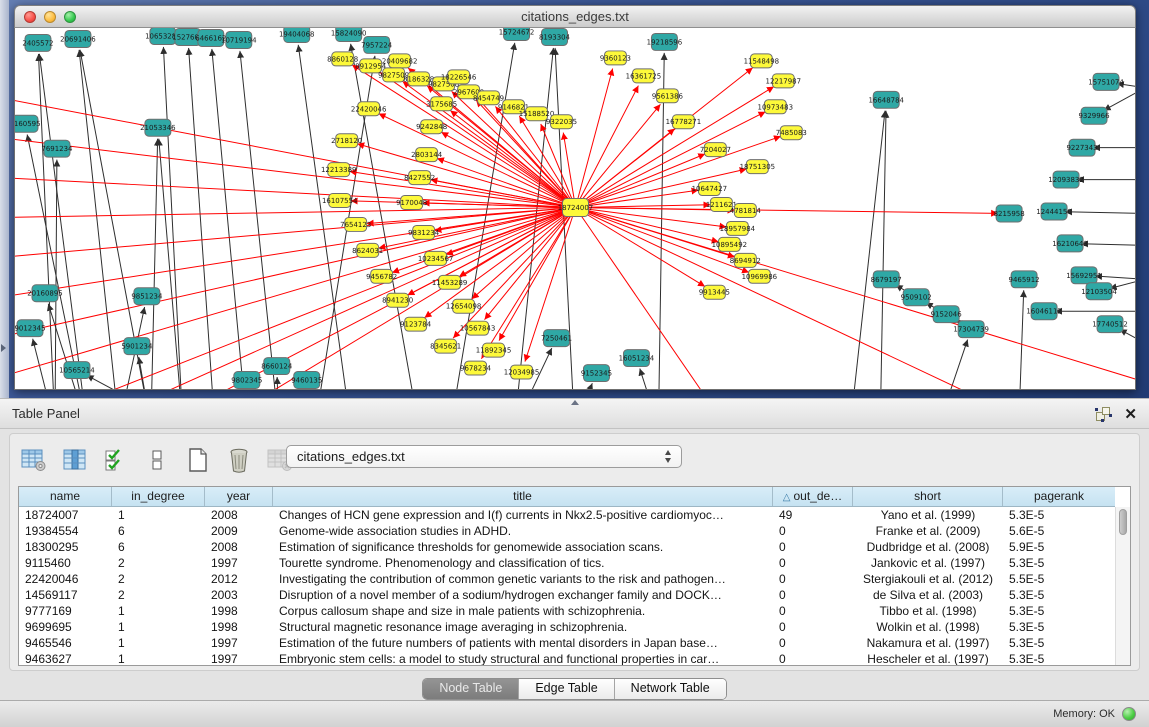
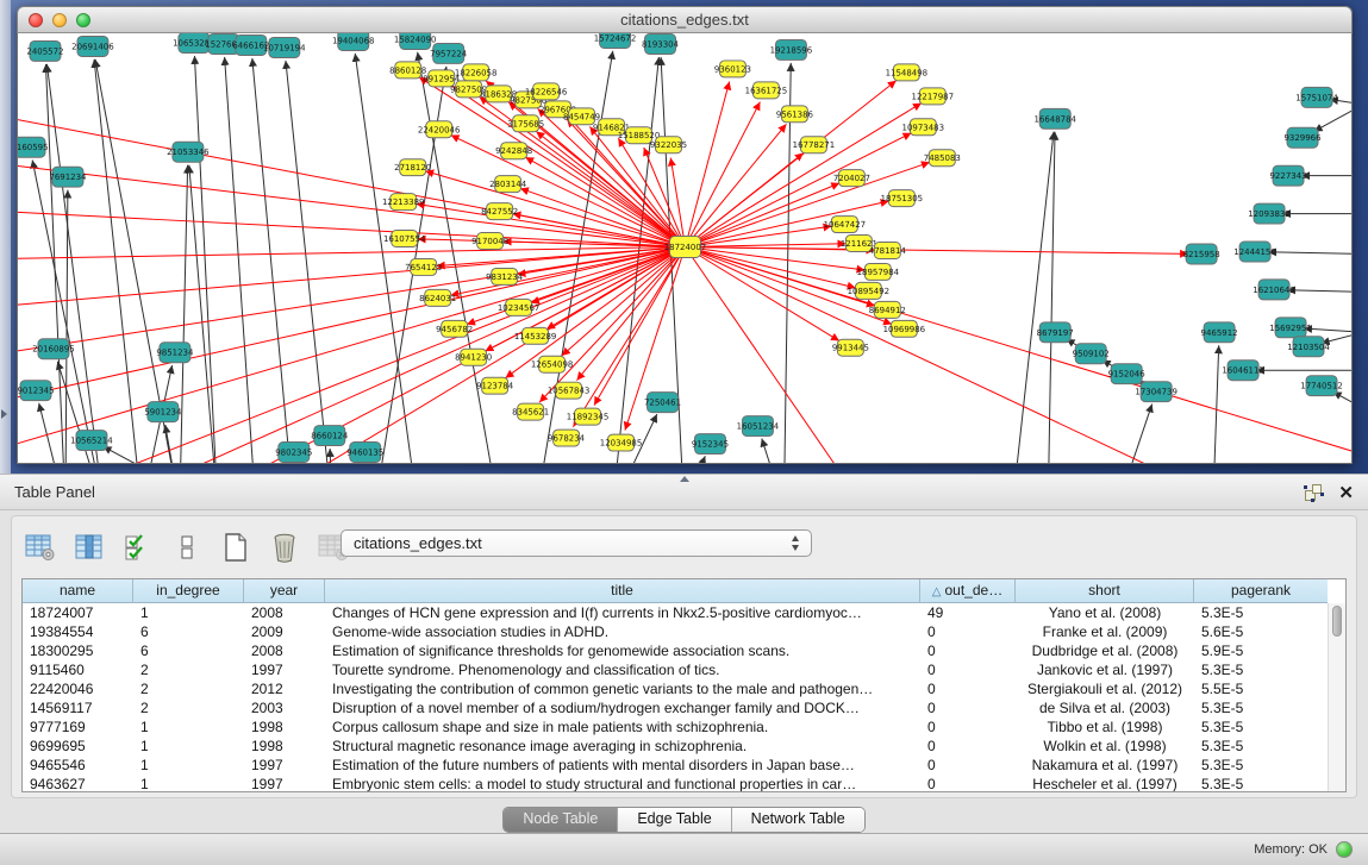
  citations_edges.txt
  8860128
  8912954
- 20409682
+ 18226058
  9827509
  8186328
  98275
  18226546
  296760
  3175685
  8454749
  914682
  22420046
  15188520
  9322035
  2718120
  2803144
  12213389
  8427552
  16107554
  9170048
  9831234
  8624031
  9456782
  11453289
  8941230
  12654098
  9123784
  10567843
  8345621
  11892345
  12034985
  9360123
  16361725
  9561386
  16778271
  7204027
  11548498
  10973483
  7485083
  18751305
  121162
  4781814
  18957984
  10895492
  10969986
  9913445
  20691406
  1065328
  152760
  6466162
  10719194
  19404068
  15824090
  15724672
  8193304
  19218596
  7691234
  20160895
  5901234
  9012345
  9802345
  8660124
  9460135
  7250461
  9152345
  16051234
  16648784
  15751074
  9227343
  12093832
  12444150
  8215958
  16210643
  15692951
  12103504
  17740512
  8679197
  9152046
  17304739
  16046112
  9465912
  18724007
  Table Panel
  ✕
  citations_edges.txt
  name
  in_degree
  year
  title
  △ out_de…
  short
  pagerank
  18724007
  1
  2008
  Changes of HCN gene expression and I(f) currents in Nkx2.5-positive cardiomyoc…
  49
- Yano et al. (1999)
+ Yano et al. (2008)
  5.3E-5
  19384554
  6
  2009
  Genome-wide association studies in ADHD.
  0
  Franke et al. (2009)
  5.6E-5
  18300295
  6
  2008
  Estimation of significance thresholds for genomewide association scans.
  0
  Dudbridge et al. (2008)
  5.9E-5
  9115460
  2
  1997
  Tourette syndrome. Phenomenology and classification of tics.
  0
  Jankovic et al. (1997)
  5.3E-5
  22420046
  2
  2012
- Investigating the contribution of common genetic variants to the risk and pathogen…
+ Investigating the contribution of common genetic variants to the male and pathogen…
  0
  Stergiakouli et al. (2012)
  5.5E-5
  14569117
  2
  2003
  Disruption of a novel member of a sodium/hydrogen exchanger family and DOCK…
  0
  de Silva et al. (2003)
  5.3E-5
  9777169
  1
  1998
  Corpus callosum shape and size in male patients with schizophrenia.
  0
  Tibbo et al. (1998)
  5.3E-5
  9699695
  1
  1998
  Structural magnetic resonance image averaging in schizophrenia.
  0
  Wolkin et al. (1998)
  5.3E-5
  9465546
  1
  1997
  Estimation of the future numbers of patients with mental disorders in Japan base…
  0
  Nakamura et al. (1997)
  5.3E-5
  9463627
  1
  1997
  Embryonic stem cells: a model to study structural and functional properties in car…
  0
  Hescheler et al. (1997)
  5.3E-5
  Node Table
  Edge Table
  Network Table
  Memory: OK
